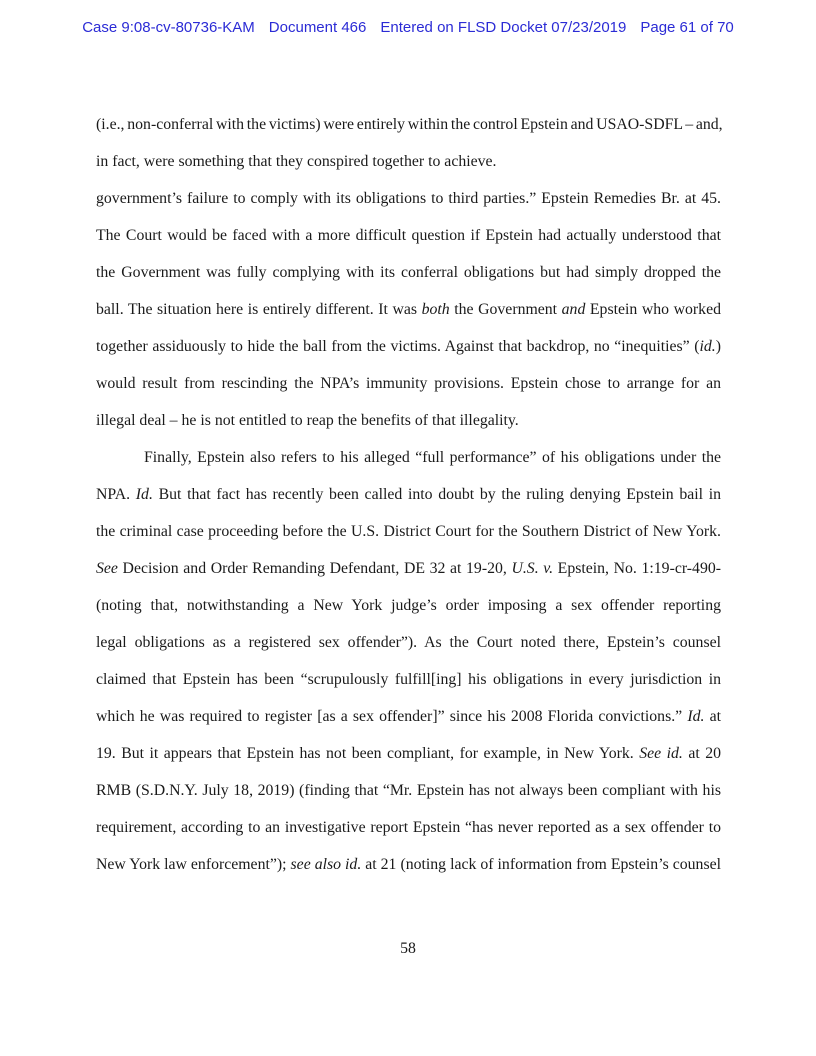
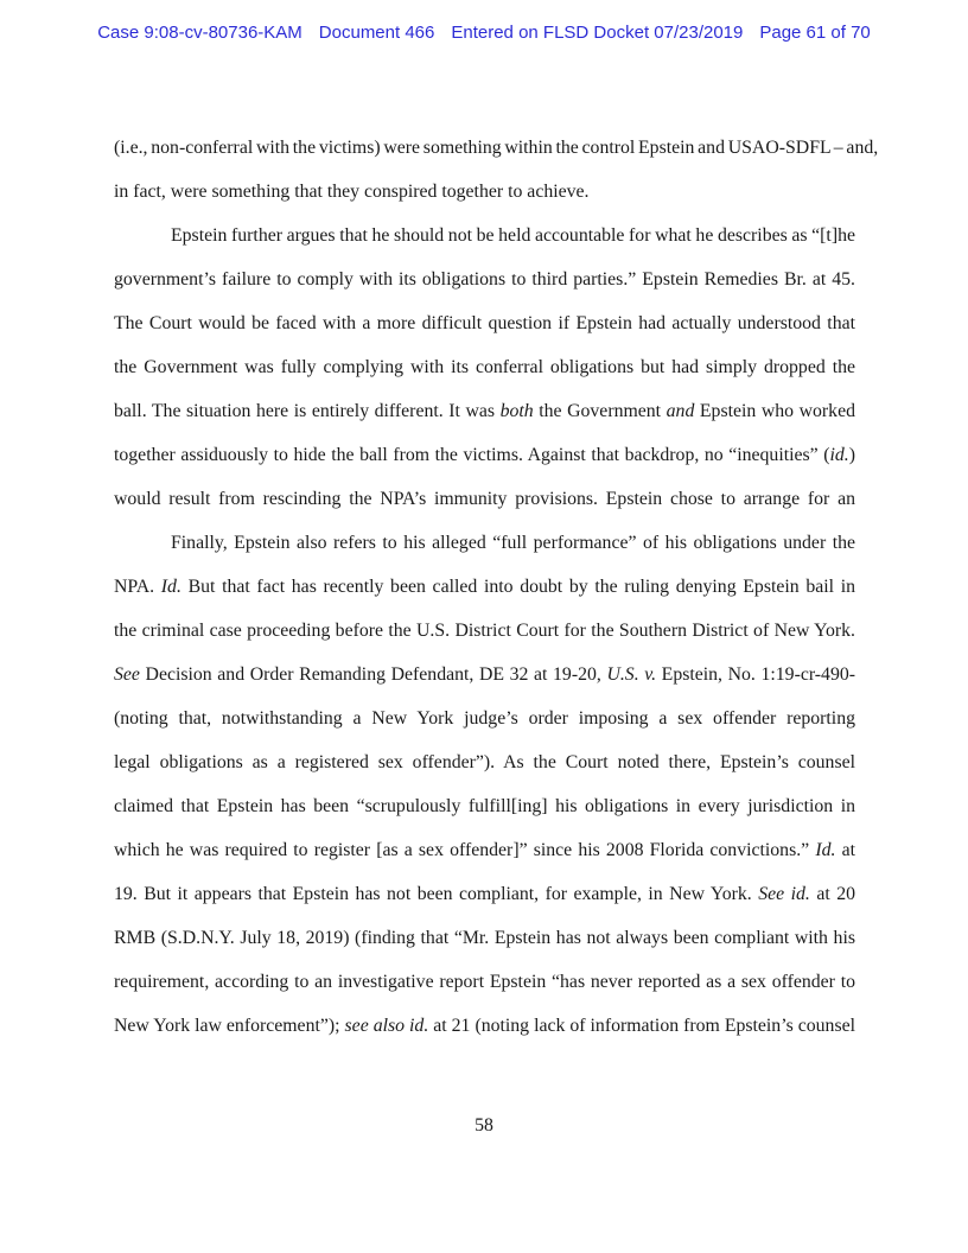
  Case 9:08-cv-80736-KAM
  Document 466
  Entered on FLSD Docket 07/23/2019
  Page 61 of 70
- (i.e., non-conferral with the victims) were entirely within the control Epstein and USAO-SDFL – and,
+ (i.e., non-conferral with the victims) were something within the control Epstein and USAO-SDFL – and,
  in fact, were something that they conspired together to achieve.
+ Epstein further argues that he should not be held accountable for what he describes as “[t]he
  government’s failure to comply with its obligations to third parties.” Epstein Remedies Br. at 45.
  The Court would be faced with a more difficult question if Epstein had actually understood that
  the Government was fully complying with its conferral obligations but had simply dropped the
  ball. The situation here is entirely different. It was both the Government and Epstein who worked
  together assiduously to hide the ball from the victims. Against that backdrop, no “inequities” (id.)
  would result from rescinding the NPA’s immunity provisions. Epstein chose to arrange for an
- illegal deal – he is not entitled to reap the benefits of that illegality.
  Finally, Epstein also refers to his alleged “full performance” of his obligations under the
  NPA. Id. But that fact has recently been called into doubt by the ruling denying Epstein bail in
  the criminal case proceeding before the U.S. District Court for the Southern District of New York.
  See Decision and Order Remanding Defendant, DE 32 at 19-20, U.S. v. Epstein, No. 1:19-cr-490-
  (noting that, notwithstanding a New York judge’s order imposing a sex offender reporting
  legal obligations as a registered sex offender”). As the Court noted there, Epstein’s counsel
  claimed that Epstein has been “scrupulously fulfill[ing] his obligations in every jurisdiction in
  which he was required to register [as a sex offender]” since his 2008 Florida convictions.” Id. at
  19. But it appears that Epstein has not been compliant, for example, in New York. See id. at 20
  RMB (S.D.N.Y. July 18, 2019) (finding that “Mr. Epstein has not always been compliant with his
  requirement, according to an investigative report Epstein “has never reported as a sex offender to
  New York law enforcement”); see also id. at 21 (noting lack of information from Epstein’s counsel
  58
